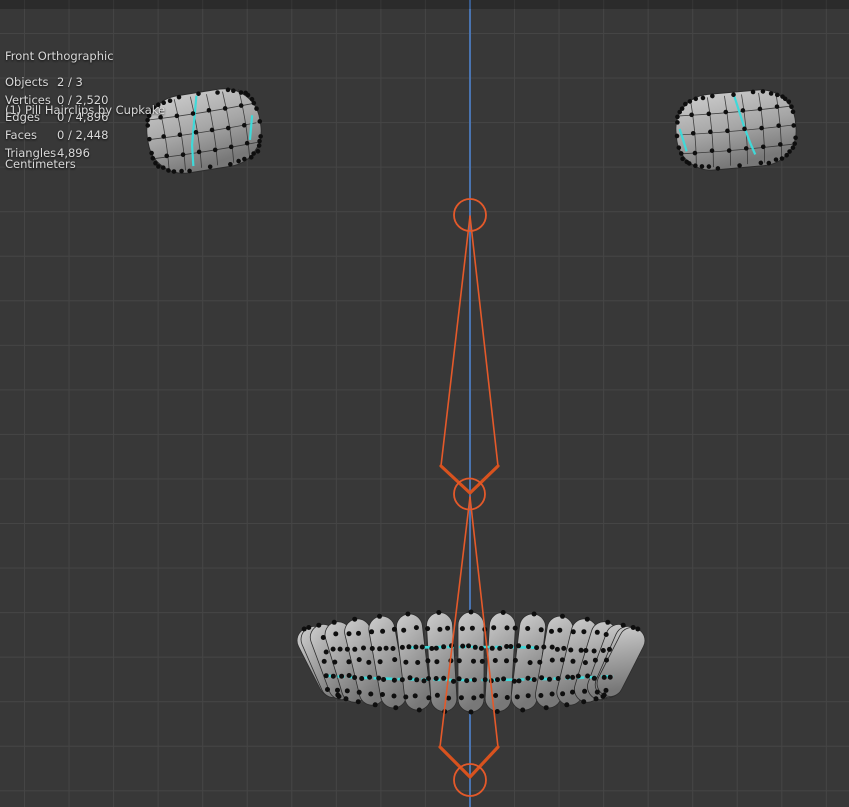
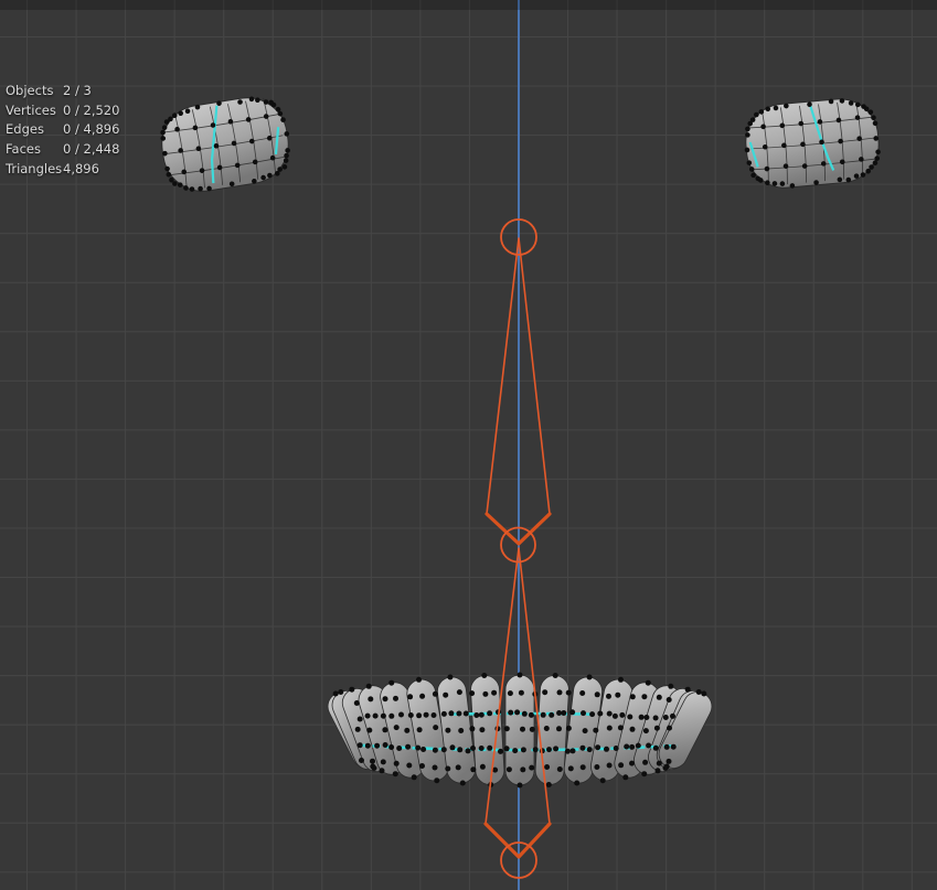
- Front Orthographic
- (1) Pill Hairclips by Cupkake
- Centimeters
  Objects
  2 / 3
  Vertices
  0 / 2,520
  Edges
  0 / 4,896
  Faces
  0 / 2,448
  Triangles
  4,896
